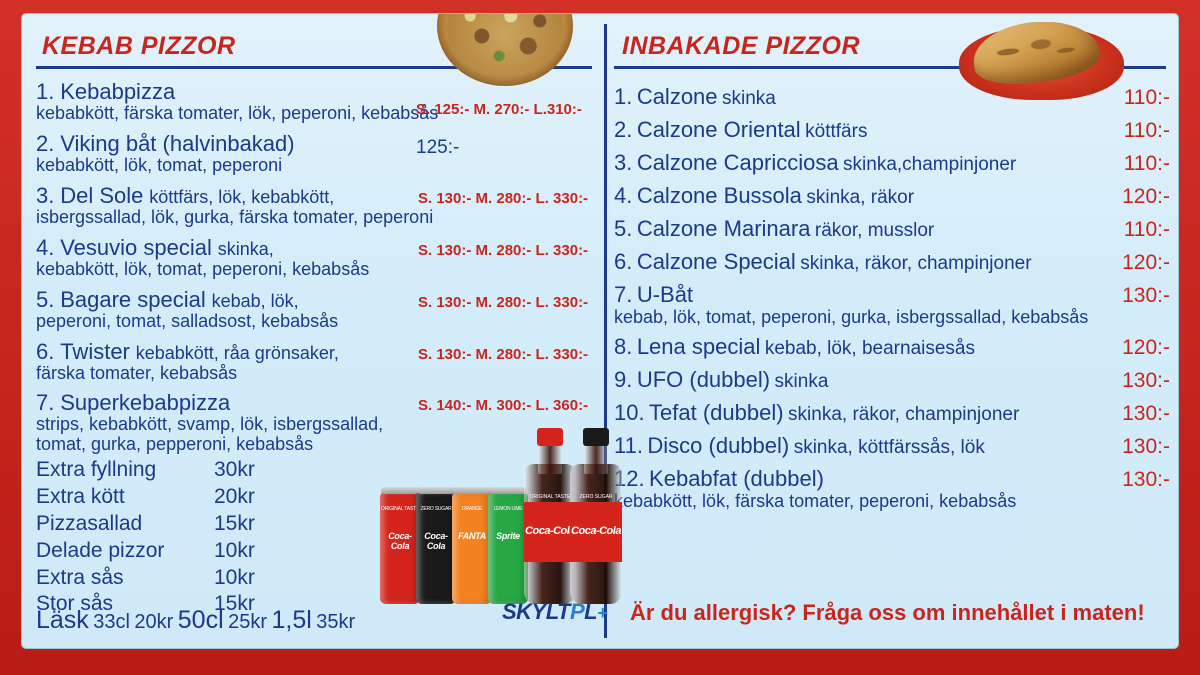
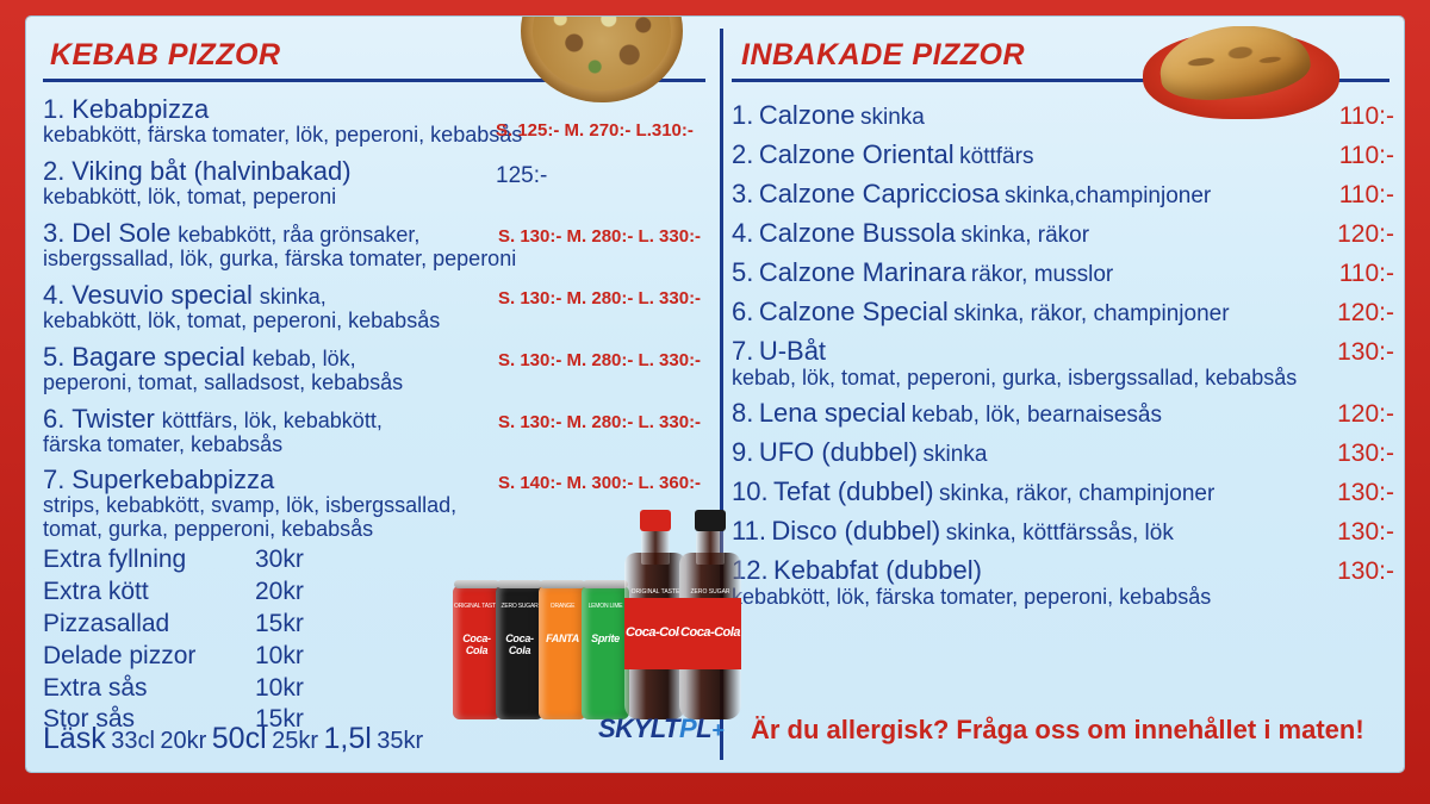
  KEBAB PIZZOR
  1. Kebabpizza
  kebabkött, färska tomater, lök, peperoni, kebabsås
  S. 125:- M. 270:- L.310:-
  2. Viking båt (halvinbakad)
  kebabkött, lök, tomat, peperoni
  125:-
- 3. Del Sole köttfärs, lök, kebabkött,
+ 3. Del Sole kebabkött, råa grönsaker,
  isbergssallad, lök, gurka, färska tomater, peperoni
  S. 130:- M. 280:- L. 330:-
  4. Vesuvio special skinka,
  kebabkött, lök, tomat, peperoni, kebabsås
  S. 130:- M. 280:- L. 330:-
  5. Bagare special kebab, lök,
  peperoni, tomat, salladsost, kebabsås
  S. 130:- M. 280:- L. 330:-
- 6. Twister kebabkött, råa grönsaker,
+ 6. Twister köttfärs, lök, kebabkött,
  färska tomater, kebabsås
  S. 130:- M. 280:- L. 330:-
  7. Superkebabpizza
  strips, kebabkött, svamp, lök, isbergssallad,
  tomat, gurka, pepperoni, kebabsås
  S. 140:- M. 300:- L. 360:-
  Extra fyllning
  30kr
  Extra kött
  20kr
  Pizzasallad
  15kr
  Delade pizzor
  10kr
  Extra sås
  10kr
  Stor sås
  15kr
  Läsk 33cl 20kr 50cl 25kr 1,5l 35kr
  INBAKADE PIZZOR
  1. Calzone skinka
  110:-
  2. Calzone Oriental köttfärs
  110:-
  3. Calzone Capricciosa skinka,champinjoner
  110:-
  4. Calzone Bussola skinka, räkor
  120:-
  5. Calzone Marinara räkor, musslor
  110:-
  6. Calzone Special skinka, räkor, champinjoner
  120:-
  7. U-Båt
  kebab, lök, tomat, peperoni, gurka, isbergssallad, kebabsås
  130:-
  8. Lena special kebab, lök, bearnaisesås
  120:-
  9. UFO (dubbel) skinka
  130:-
  10. Tefat (dubbel) skinka, räkor, champinjoner
  130:-
  11. Disco (dubbel) skinka, köttfärssås, lök
  130:-
  2. Kebabfat (dubbel)
  ebabkött, lök, färska tomater, peperoni, kebabsås
  130:-
  Coca-Cola
  Coca-Cola
  FANTA
  Sprite
  Coca-Col
  Coca-Cola
  SKYLTPL+
  Är du allergisk? Fråga oss om innehållet i maten!
